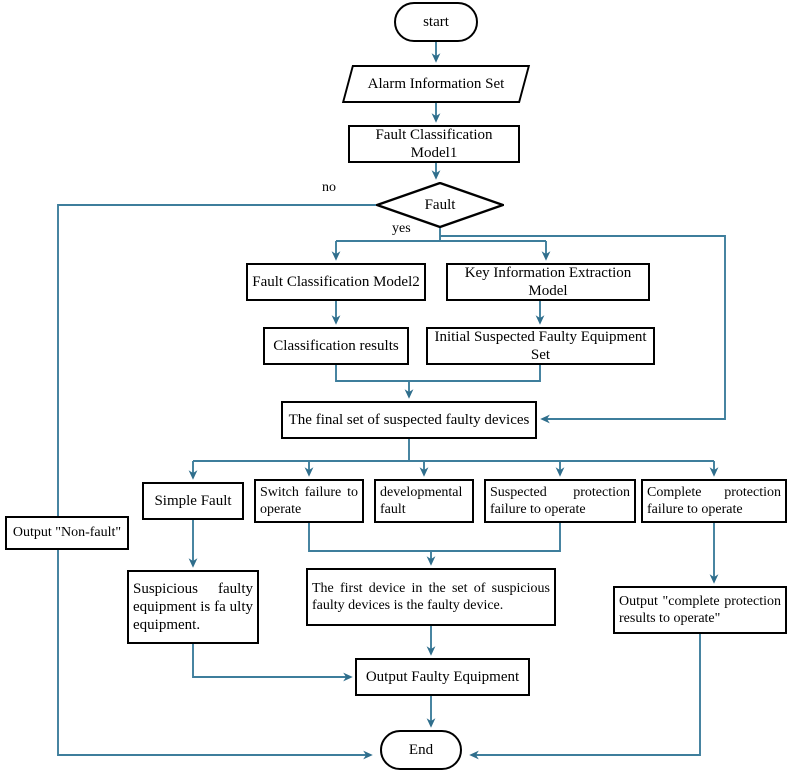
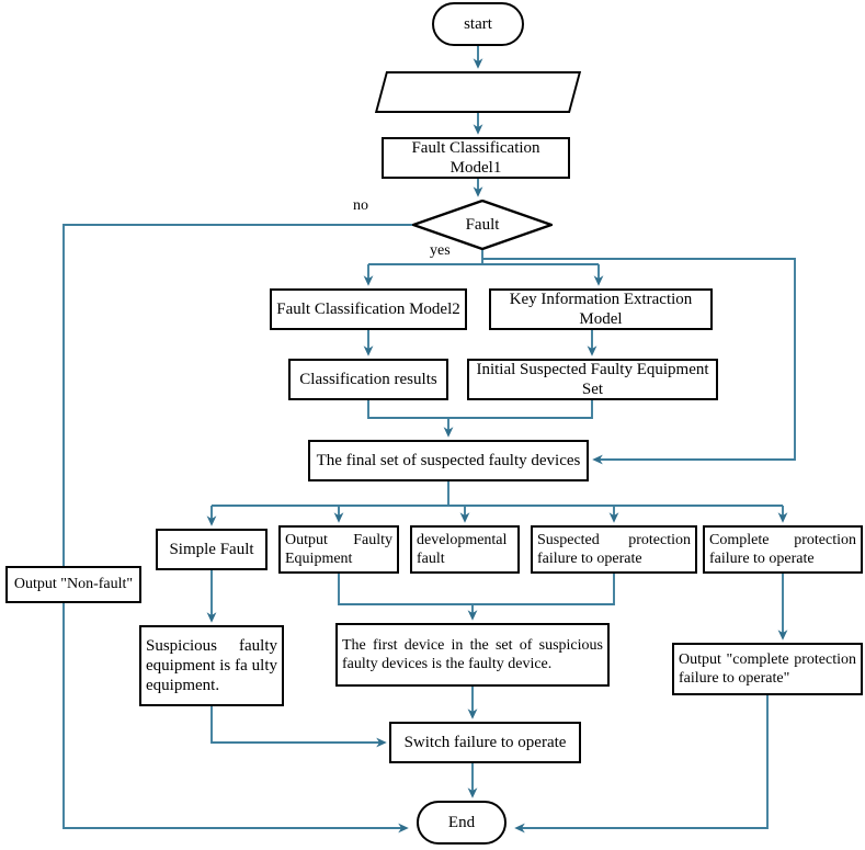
  start
- Alarm Information Set
  Fault Classification Model1
  Fault
  Fault Classification Model2
  Key Information Extraction Model
  Classification results
  Initial Suspected Faulty Equipment Set
  The final set of suspected faulty devices
  Simple Fault
- Switch failure to operate
+ Output Faulty Equipment
  developmental fault
  Suspected protection failure to operate
  Complete protection failure to operate
  Output "Non-fault"
  Suspicious faulty equipment is fa ulty equipment.
  The first device in the set of suspicious faulty devices is the faulty device.
- Output "complete protection results to operate"
+ Output "complete protection failure to operate"
- Output Faulty Equipment
+ Switch failure to operate
  End
  no
  yes
